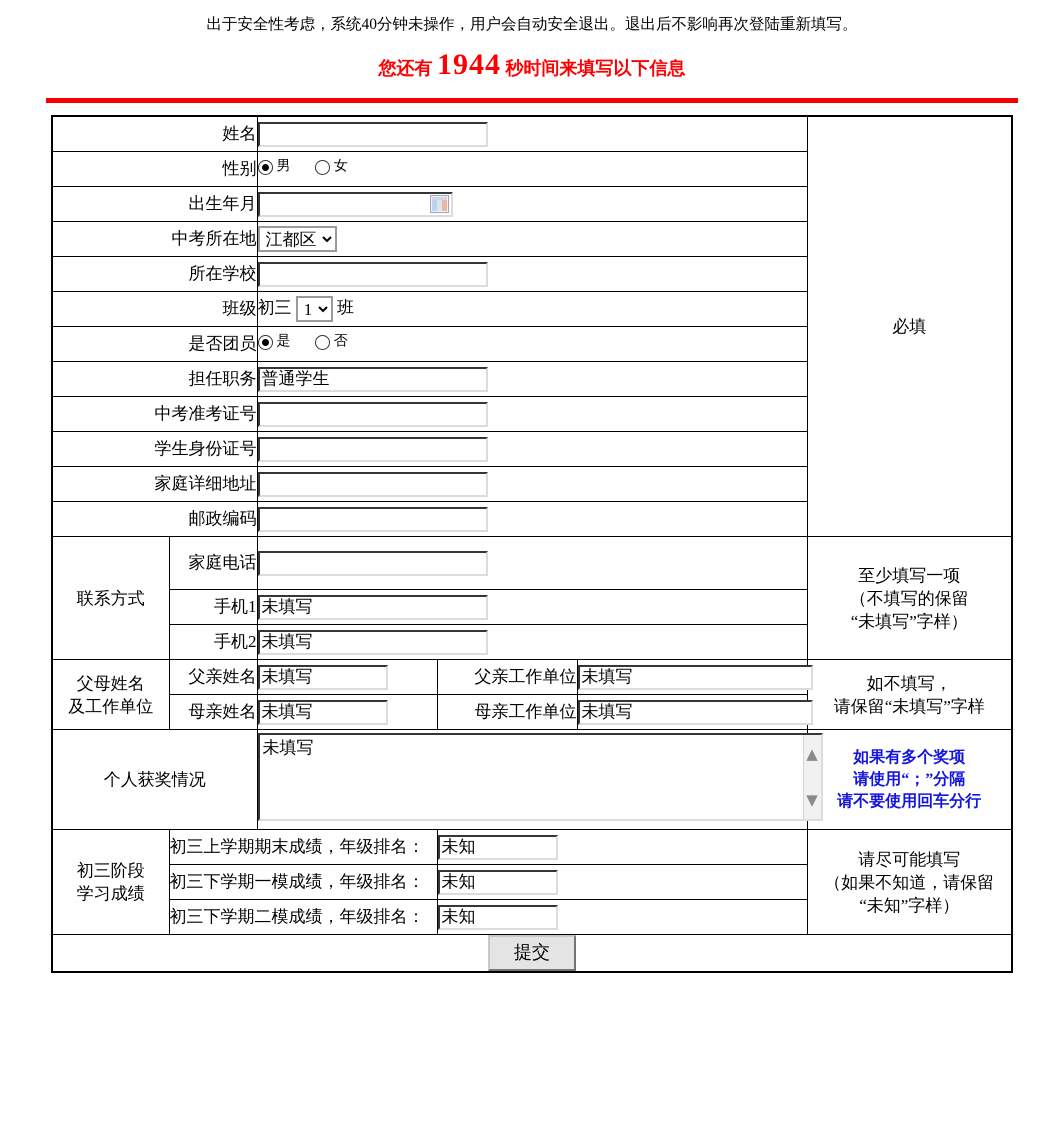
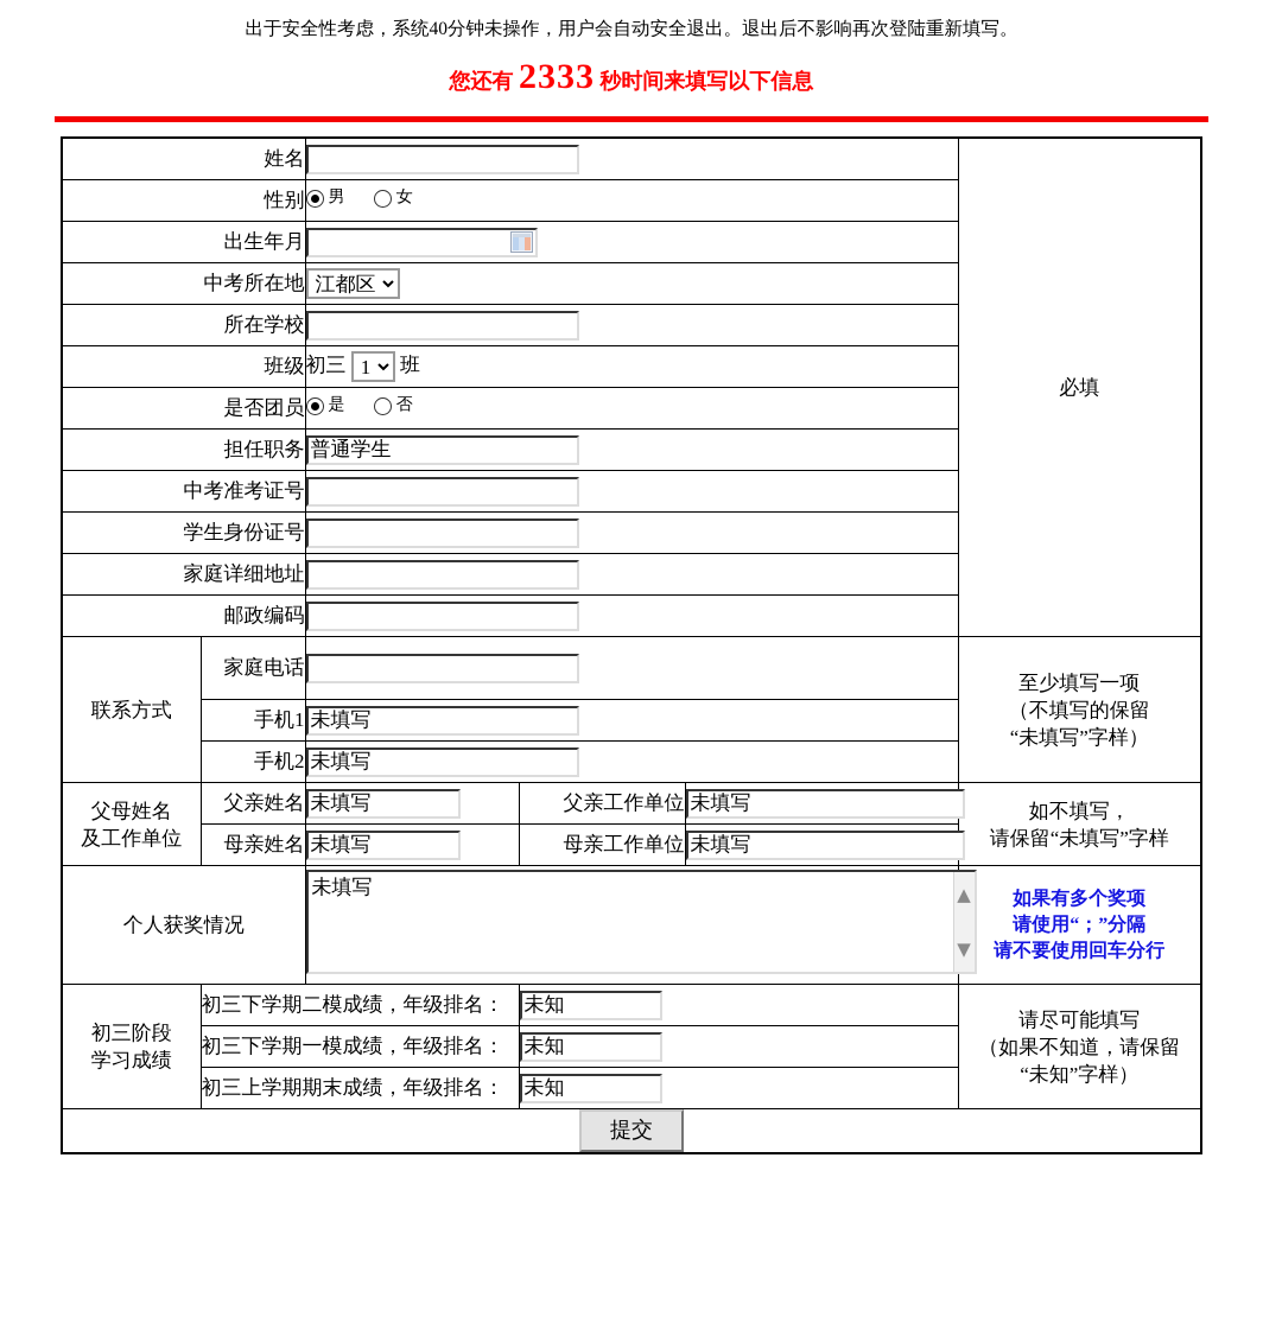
  出于安全性考虑，系统40分钟未操作，用户会自动安全退出。退出后不影响再次登陆重新填写。
- 您还有 1944 秒时间来填写以下信息
+ 您还有 2333 秒时间来填写以下信息
  姓名		必填
  性别	男 女
  出生年月
  中考所在地	江都区
  所在学校
  班级	初三 1 班
  是否团员	是 否
  担任职务	普通学生
  中考准考证号
  学生身份证号
  家庭详细地址
  邮政编码
  联系方式	家庭电话		至少填写一项 （不填写的保留 “未填写”字样）
  手机1	未填写
  手机2	未填写
  父母姓名 及工作单位	父亲姓名	未填写	父亲工作单位	未填写	如不填写， 请保留“未填写”字样
  母亲姓名	未填写	母亲工作单位	未填写
  个人获奖情况	未填写 ▲ ▼	如果有多个奖项 请使用“；”分隔 请不要使用回车分行
- 初三阶段 学习成绩	初三上学期期末成绩，年级排名：	未知	请尽可能填写 （如果不知道，请保留 “未知”字样）
+ 初三阶段 学习成绩	初三下学期二模成绩，年级排名：	未知	请尽可能填写 （如果不知道，请保留 “未知”字样）
  初三下学期一模成绩，年级排名：	未知
- 初三下学期二模成绩，年级排名：	未知
+ 初三上学期期末成绩，年级排名：	未知
  提交
